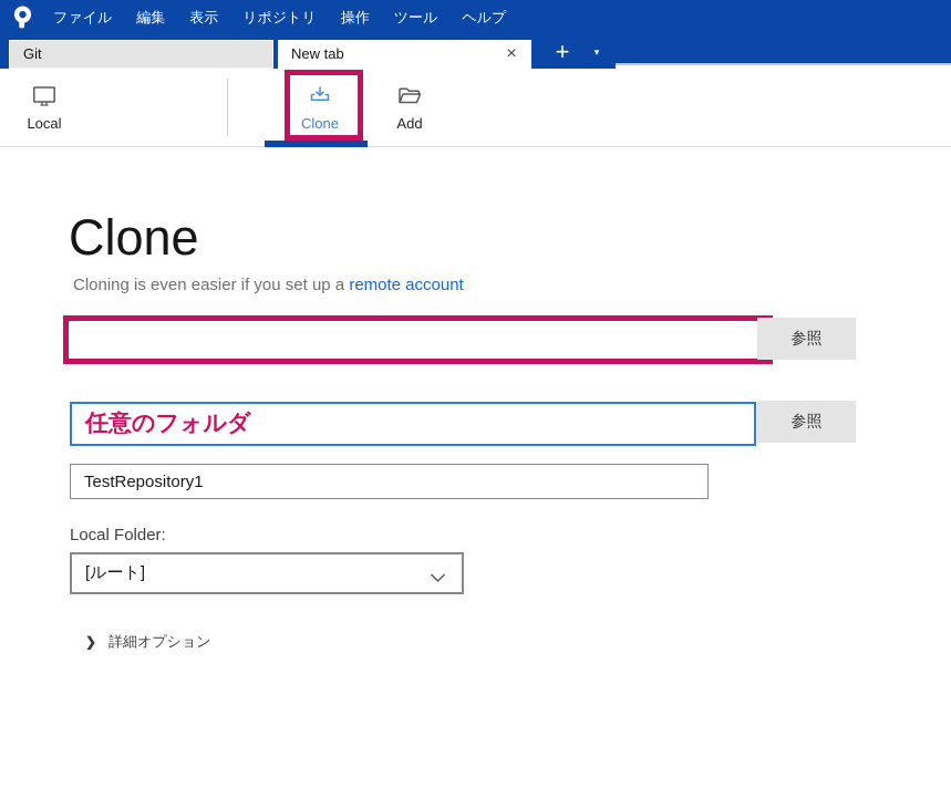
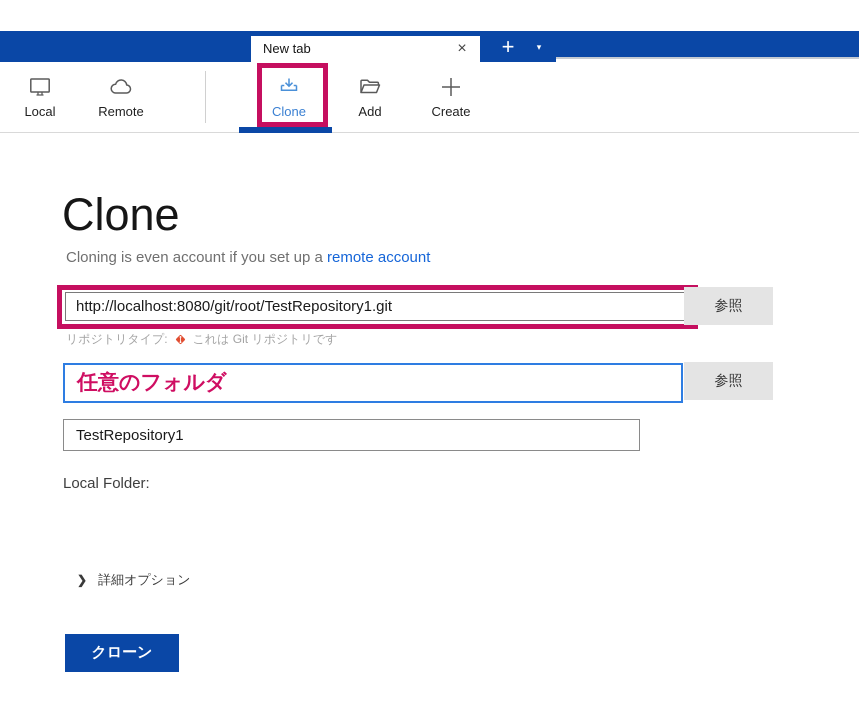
- ファイル
- 編集
- 表示
- リポジトリ
- 操作
- ツール
- ヘルプ
- Git
  New tab
  ×
  +
  ▾
  Local
+ Remote
  Clone
  Add
+ Create
  Clone
- Cloning is even easier if you set up a remote account
+ Cloning is even account if you set up a remote account
+ http://localhost:8080/git/root/TestRepository1.git
  参照
+ リポジトリタイプ:
+ これは Git リポジトリです
  任意のフォルダ
  参照
  TestRepository1
  Local Folder:
- [ルート]
  ❯
  詳細オプション
+ クローン
